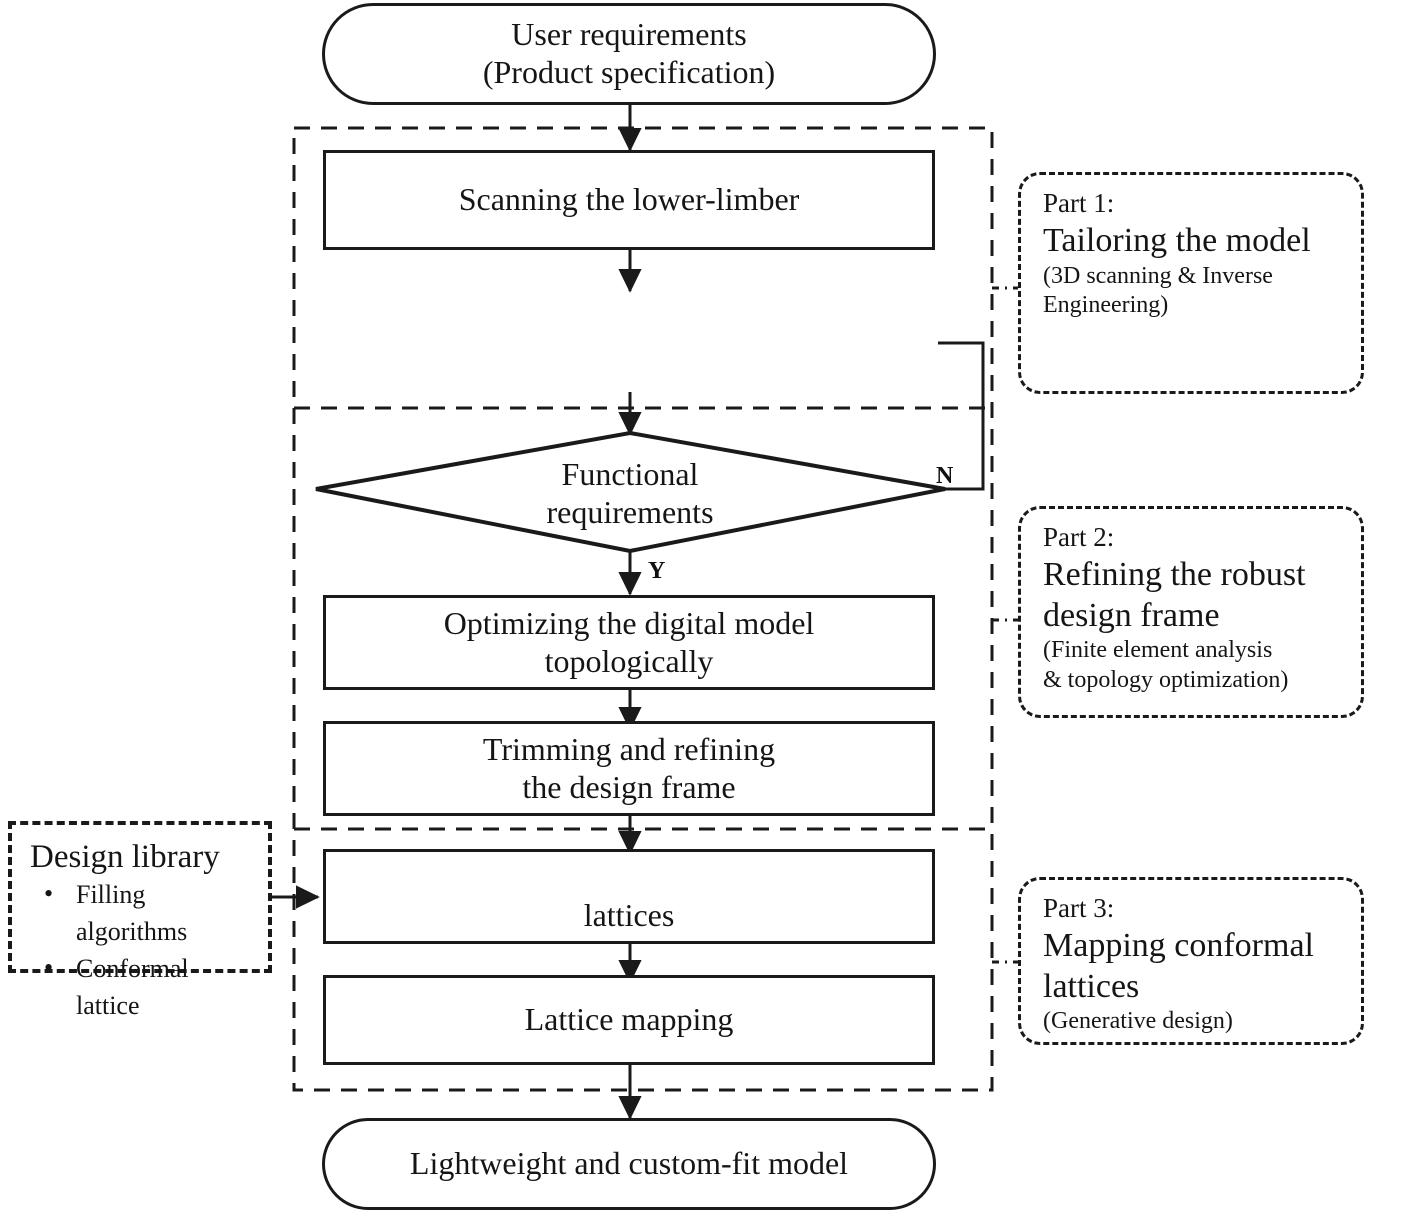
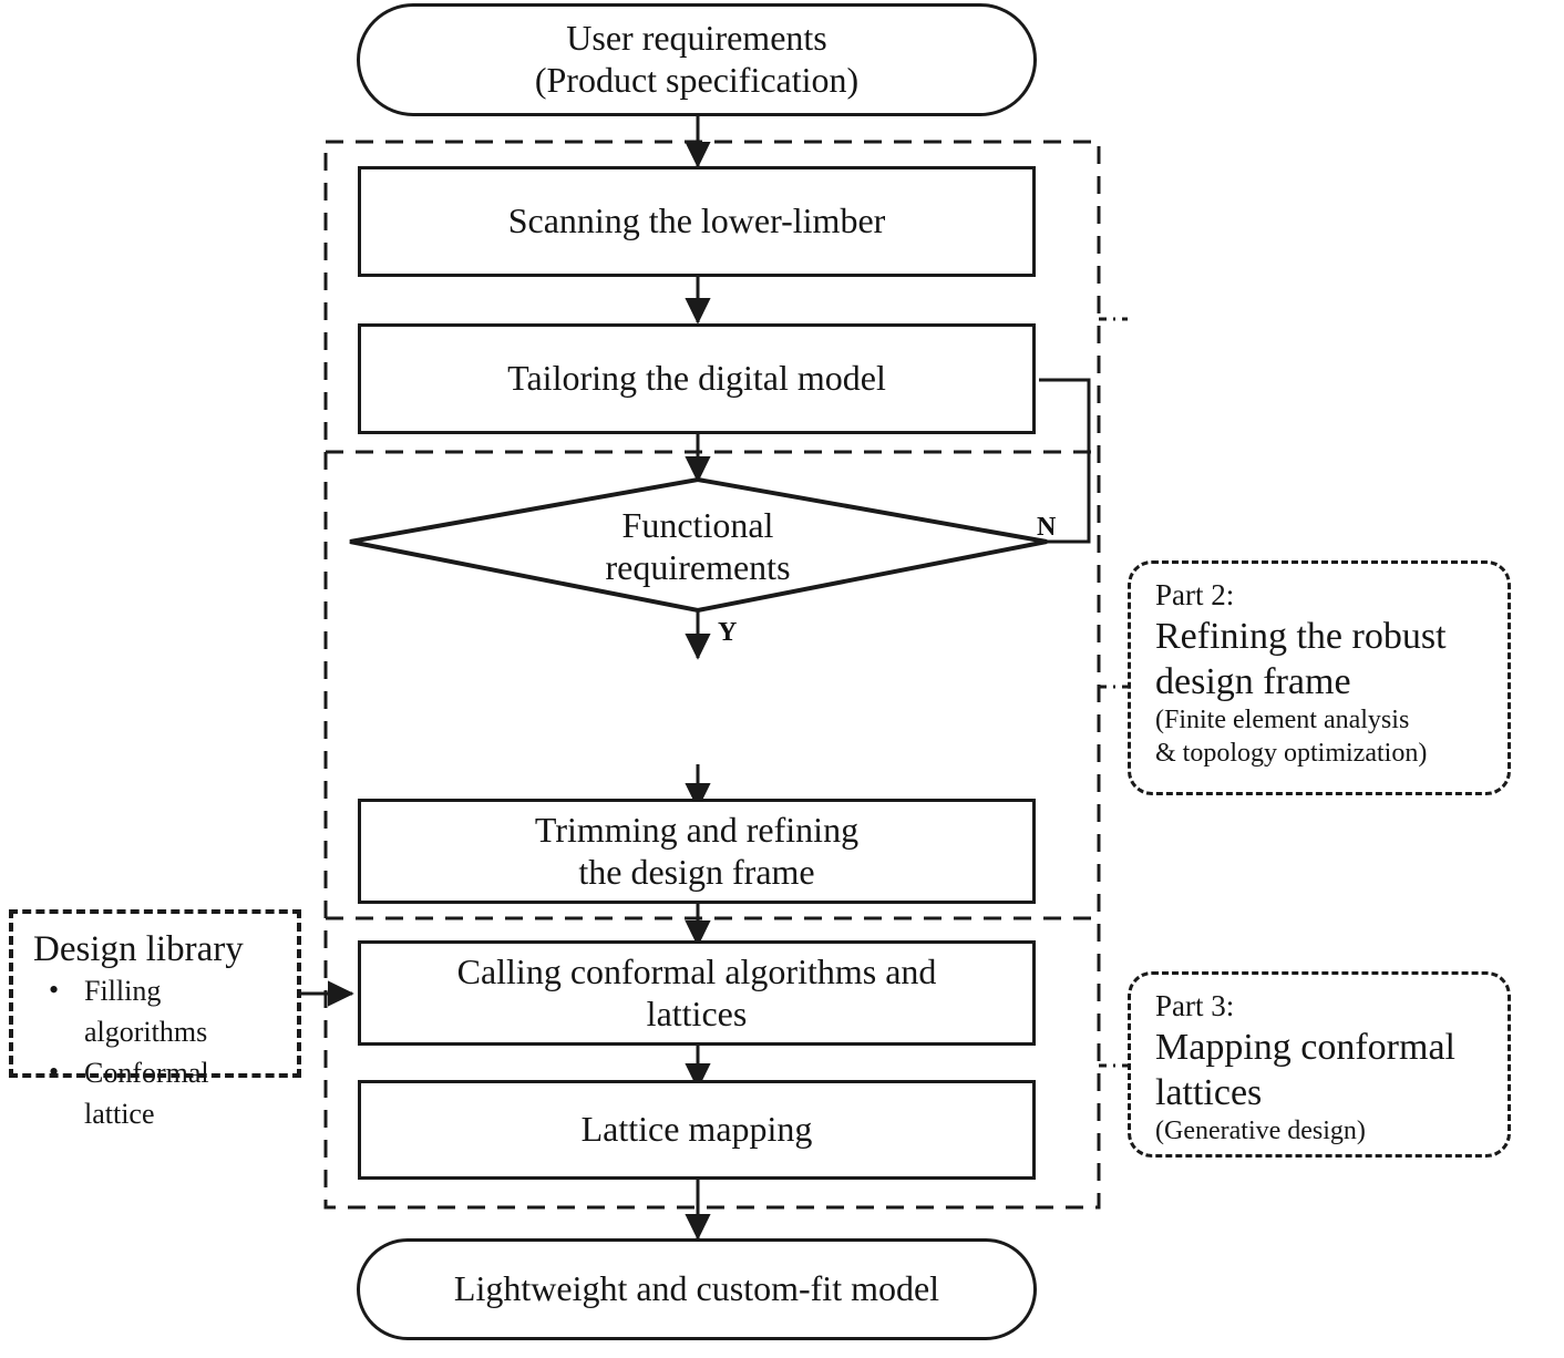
  User requirements
  (Product specification)
  Scanning the lower-limber
+ Tailoring the digital model
  Functional
  requirements
  N
  Y
- Optimizing the digital model
- topologically
  Trimming and refining
  the design frame
+ Calling conformal algorithms and
  lattices
  Lattice mapping
  Lightweight and custom-fit model
- Part 1:
- Tailoring the model
- (3D scanning & Inverse
- Engineering)
  Part 2:
  Refining the robust
  design frame
  (Finite element analysis
  & topology optimization)
  Part 3:
  Mapping conformal
  lattices
  (Generative design)
  Design library
  Filling algorithms
  Conformal lattice
